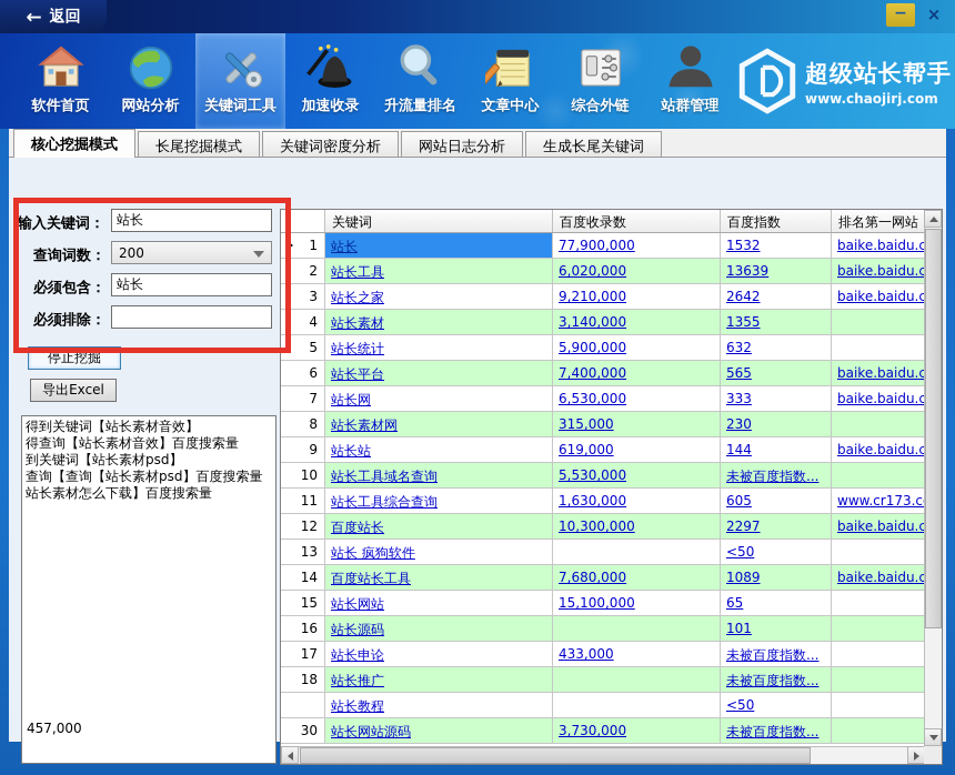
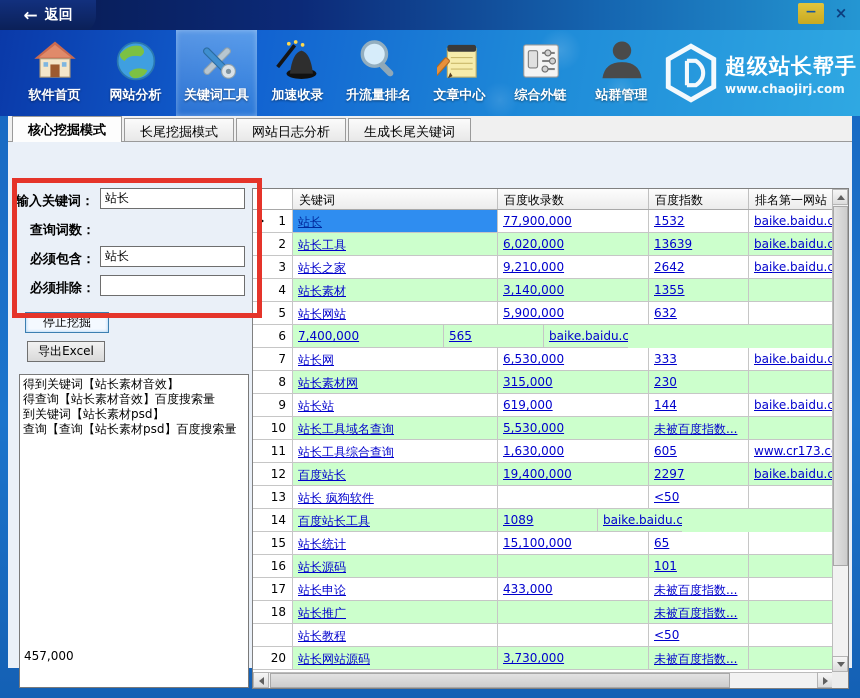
  ←
  返回
  −
  ×
  软件首页
  网站分析
  关键词工具
  加速收录
  升流量排名
  文章中心
  综合外链
  站群管理
  超级站长帮手
  www.chaojirj.com
  核心挖掘模式
  长尾挖掘模式
- 关键词密度分析
  网站日志分析
  生成长尾关键词
  输入关键词：
  站长
  查询词数：
- 200
  必须包含：
  站长
  必须排除：
  停止挖掘
  导出Excel
  得到关键词【站长素材音效】
  得查询【站长素材音效】百度搜索量
  到关键词【站长素材psd】
  查询【查询【站长素材psd】百度搜索量
- 站长素材怎么下载】百度搜索量
  457,000
  关键词
  百度收录数
  百度指数
  排名第一网站
  1
  站长
  77,900,000
  1532
  baike.baidu.c
  2
  站长工具
  6,020,000
  13639
  baike.baidu.c
  3
  站长之家
  9,210,000
  2642
  baike.baidu.c
  4
  站长素材
  3,140,000
  1355
  5
- 站长统计
+ 站长网站
  5,900,000
  632
  6
- 站长平台
  7,400,000
  565
  baike.baidu.c
  7
  站长网
  6,530,000
  333
  baike.baidu.c
  8
  站长素材网
  315,000
  230
  9
  站长站
  619,000
  144
  baike.baidu.c
  10
  站长工具域名查询
  5,530,000
  未被百度指数...
  11
  站长工具综合查询
  1,630,000
  605
  www.cr173.c
  12
  百度站长
- 10,300,000
+ 19,400,000
  2297
  baike.baidu.c
  13
  站长 疯狗软件
  <50
  14
  百度站长工具
- 7,680,000
  1089
  baike.baidu.c
  15
- 站长网站
+ 站长统计
  15,100,000
  65
  16
  站长源码
  101
  17
  站长申论
  433,000
  未被百度指数...
  18
  站长推广
  未被百度指数...
  站长教程
  <50
- 30
+ 20
  站长网站源码
  3,730,000
  未被百度指数...
